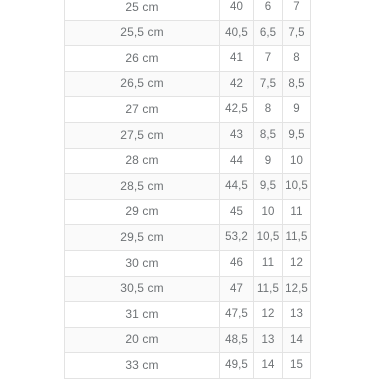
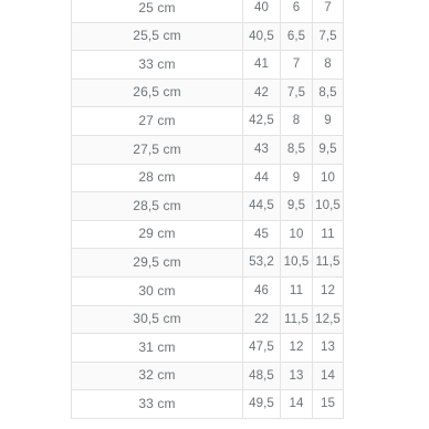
  25 cm	40	6	7
  25,5 cm	40,5	6,5	7,5
- 26 cm	41	7	8
+ 33 cm	41	7	8
  26,5 cm	42	7,5	8,5
  27 cm	42,5	8	9
  27,5 cm	43	8,5	9,5
  28 cm	44	9	10
  28,5 cm	44,5	9,5	10,5
  29 cm	45	10	11
  29,5 cm	53,2	10,5	11,5
  30 cm	46	11	12
- 30,5 cm	47	11,5	12,5
+ 30,5 cm	22	11,5	12,5
  31 cm	47,5	12	13
- 20 cm	48,5	13	14
+ 32 cm	48,5	13	14
  33 cm	49,5	14	15
